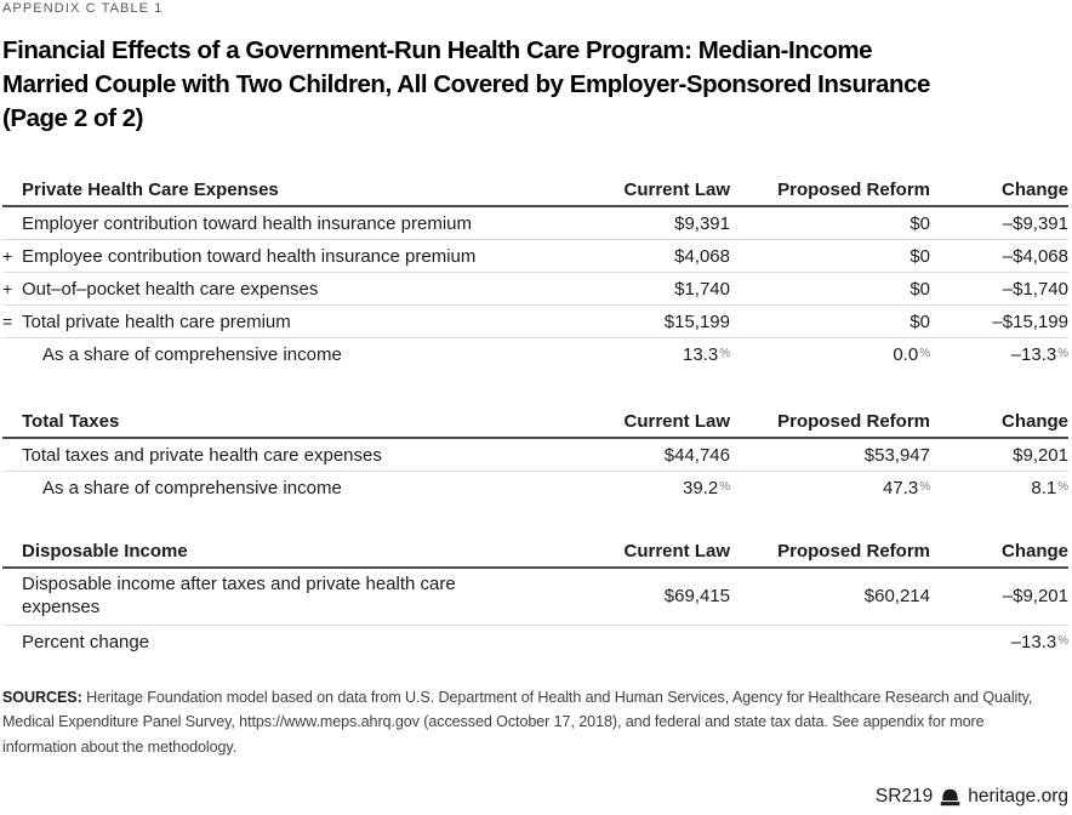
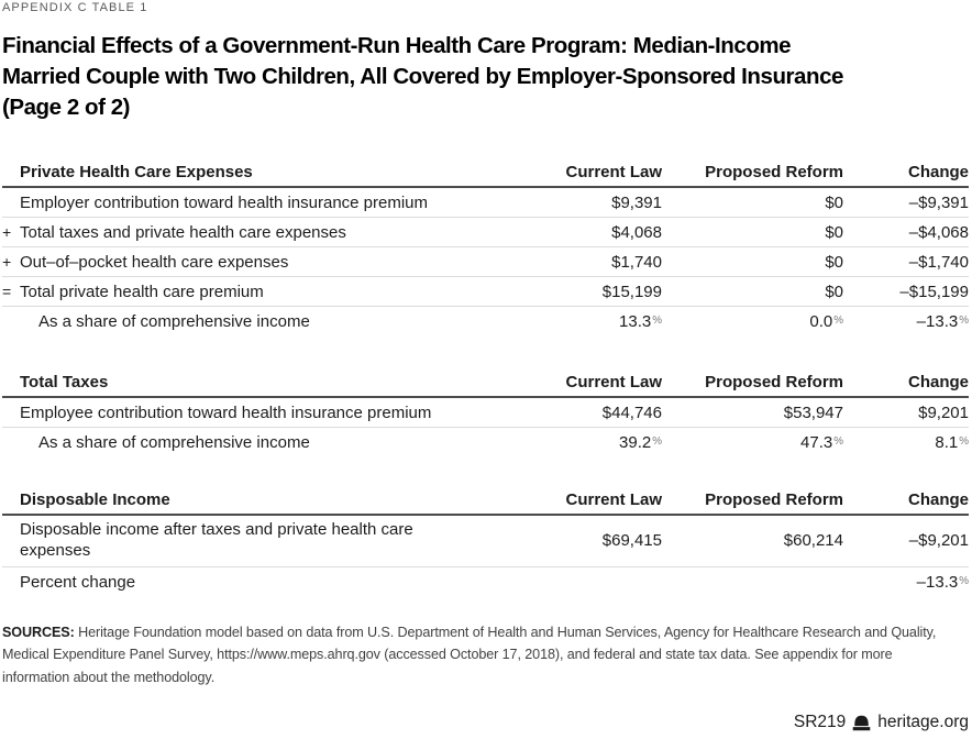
  APPENDIX C TABLE 1
  Financial Effects of a Government-Run Health Care Program: Median-Income
  Married Couple with Two Children, All Covered by Employer-Sponsored Insurance
  (Page 2 of 2)
  Private Health Care Expenses
  Current Law
  Proposed Reform
  Change
  Employer contribution toward health insurance premium
  $9,391
  $0
  –$9,391
  +
- Employee contribution toward health insurance premium
+ Total taxes and private health care expenses
  $4,068
  $0
  –$4,068
  +
  Out–of–pocket health care expenses
  $1,740
  $0
  –$1,740
  =
  Total private health care premium
  $15,199
  $0
  –$15,199
  As a share of comprehensive income
  13.3%
  0.0%
  –13.3%
  Total Taxes
  Current Law
  Proposed Reform
  Change
- Total taxes and private health care expenses
+ Employee contribution toward health insurance premium
  $44,746
  $53,947
  $9,201
  As a share of comprehensive income
  39.2%
  47.3%
  8.1%
  Disposable Income
  Current Law
  Proposed Reform
  Change
  Disposable income after taxes and private health care expenses
  $69,415
  $60,214
  –$9,201
  Percent change
  –13.3%
  SOURCES: Heritage Foundation model based on data from U.S. Department of Health and Human Services, Agency for Healthcare Research and Quality, Medical Expenditure Panel Survey, https://www.meps.ahrq.gov (accessed October 17, 2018), and federal and state tax data. See appendix for more information about the methodology.
  SR219
  heritage.org
